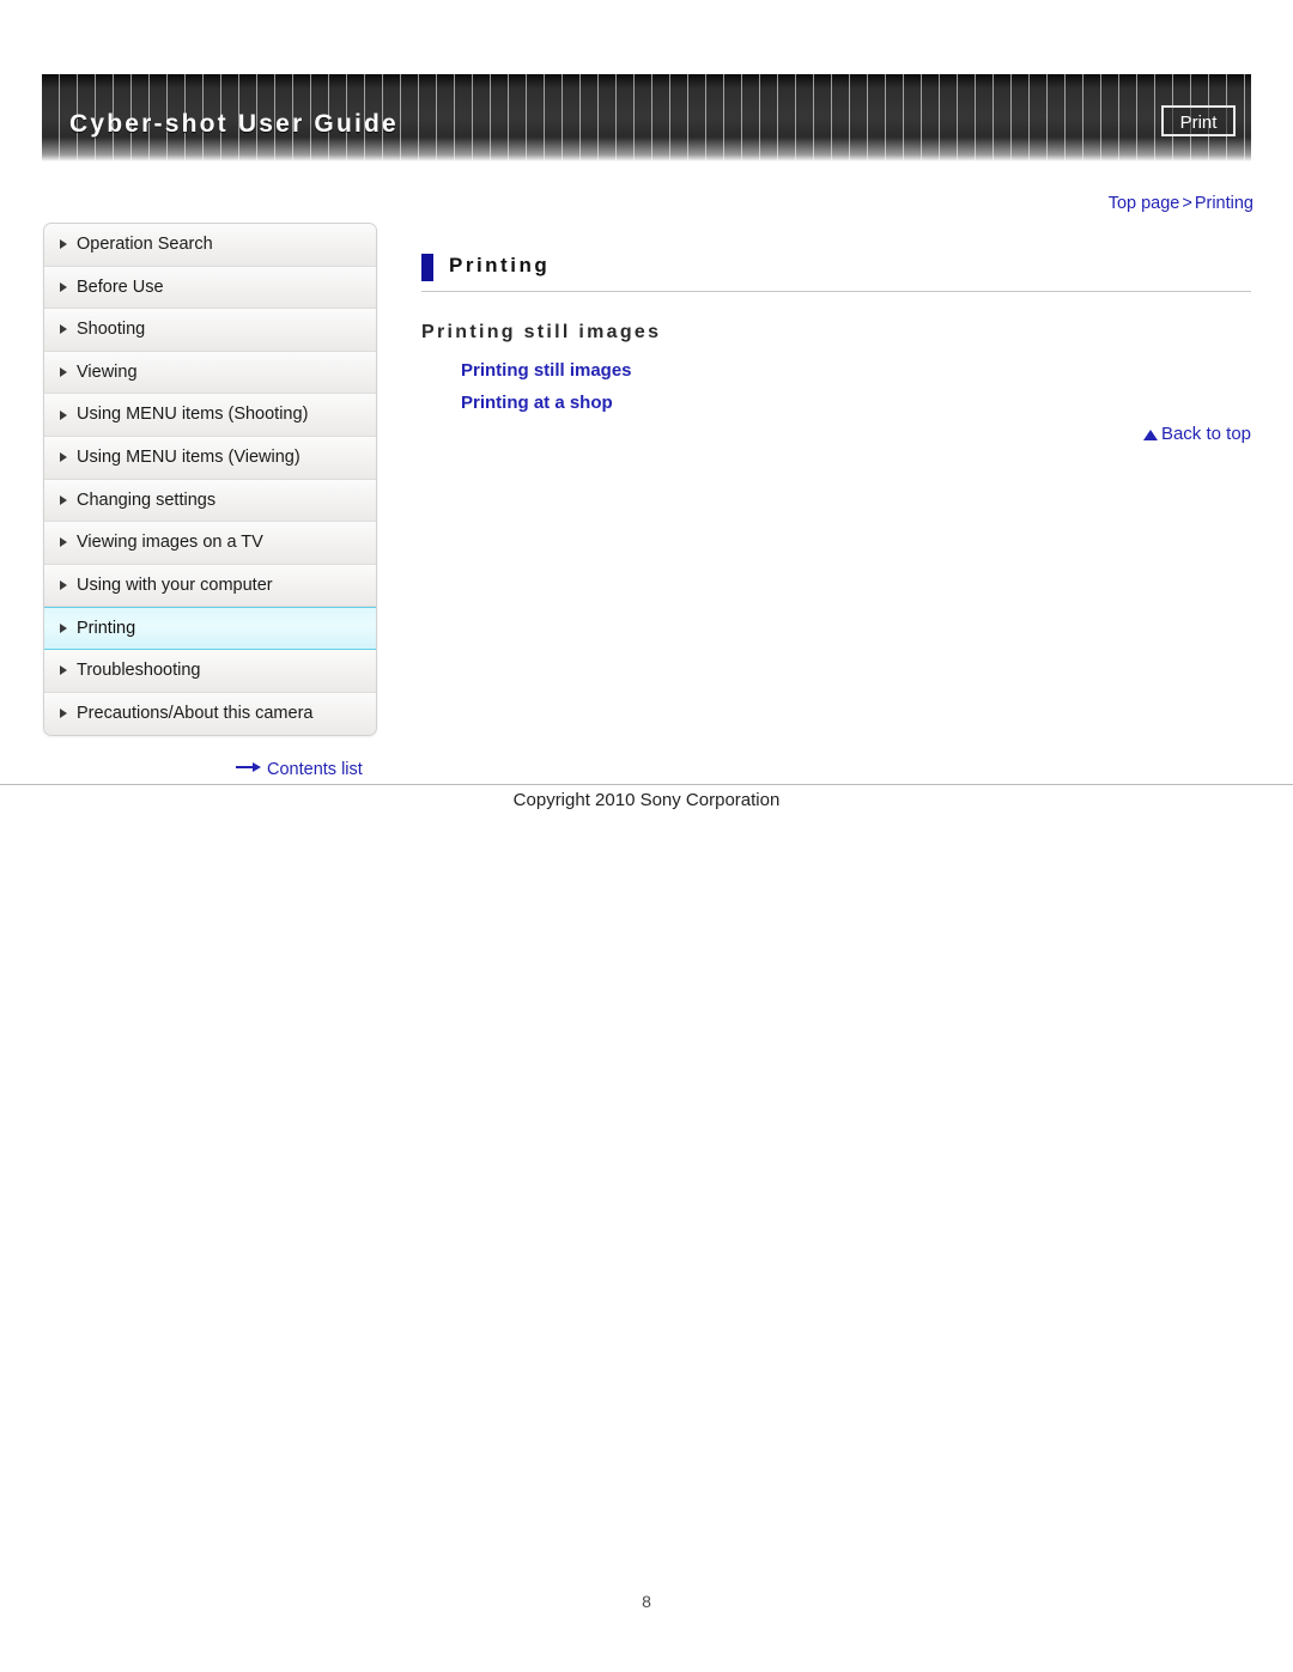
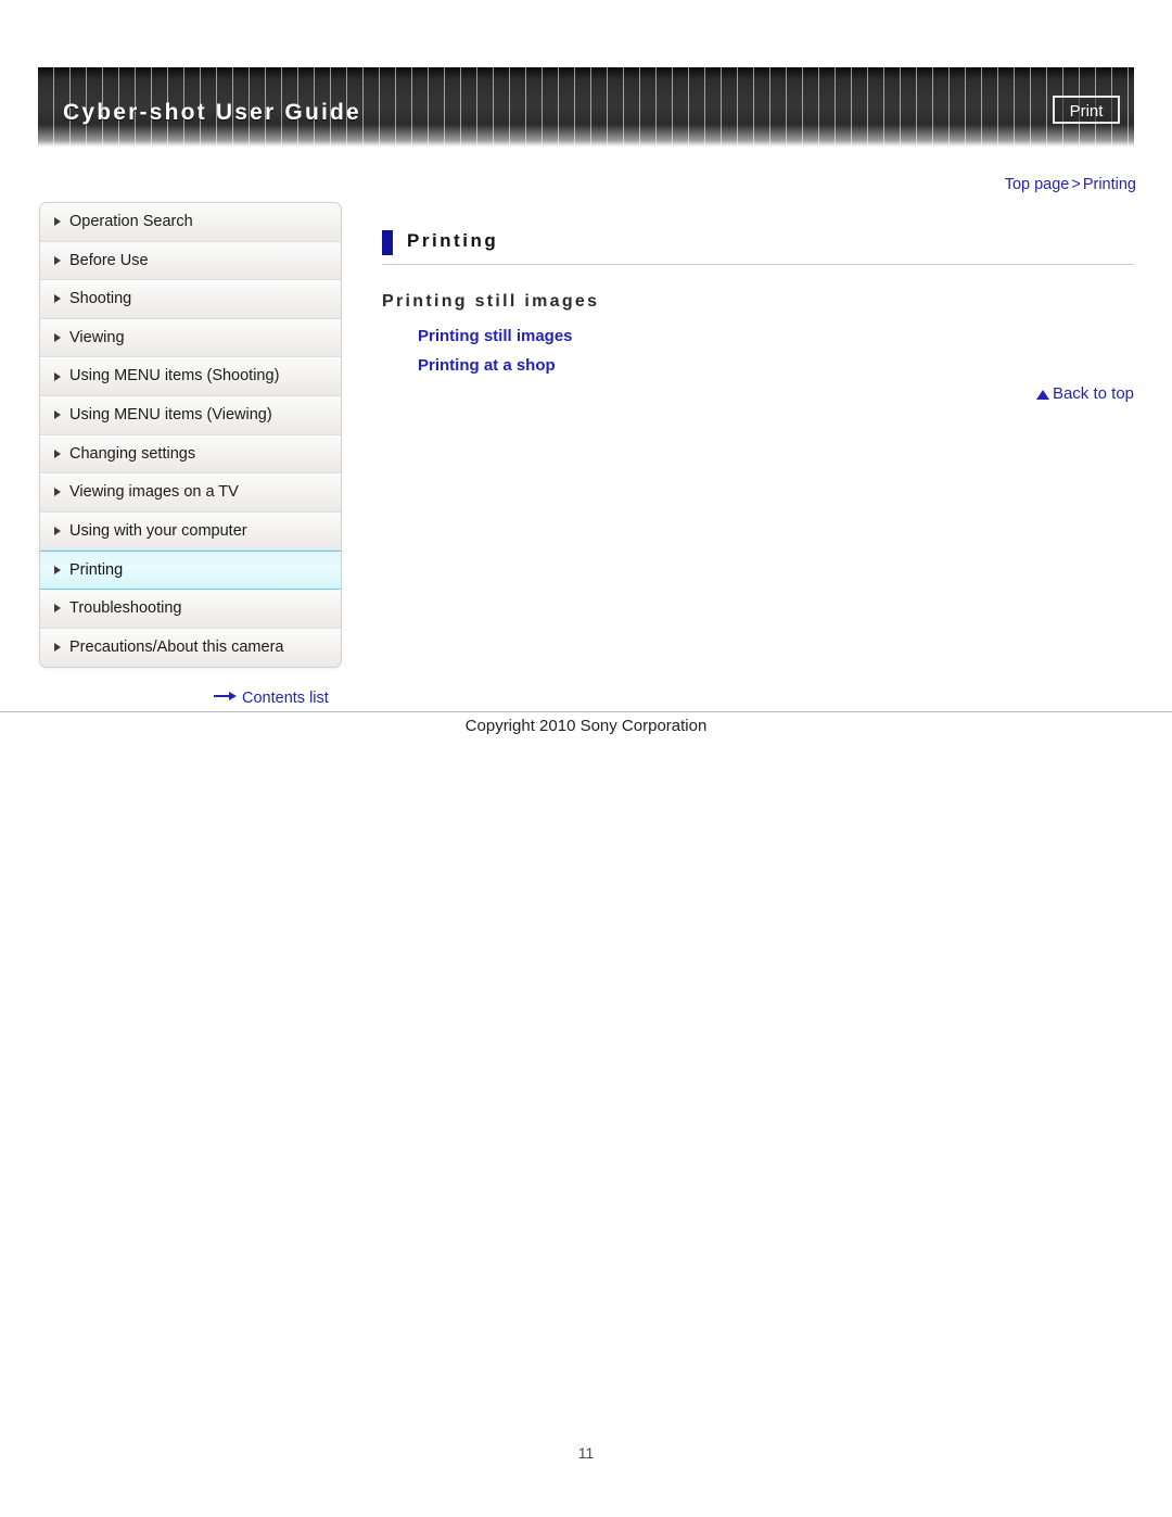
  Cyber-shot User Guide
  Print
  Top page > Printing
  Operation Search
  Before Use
  Shooting
  Viewing
  Using MENU items (Shooting)
  Using MENU items (Viewing)
  Changing settings
  Viewing images on a TV
  Using with your computer
  Printing
  Troubleshooting
  Precautions/About this camera
  Contents list
  Printing
  Printing still images
  Printing still images
  Printing at a shop
  Back to top
  Copyright 2010 Sony Corporation
- 8
+ 11
